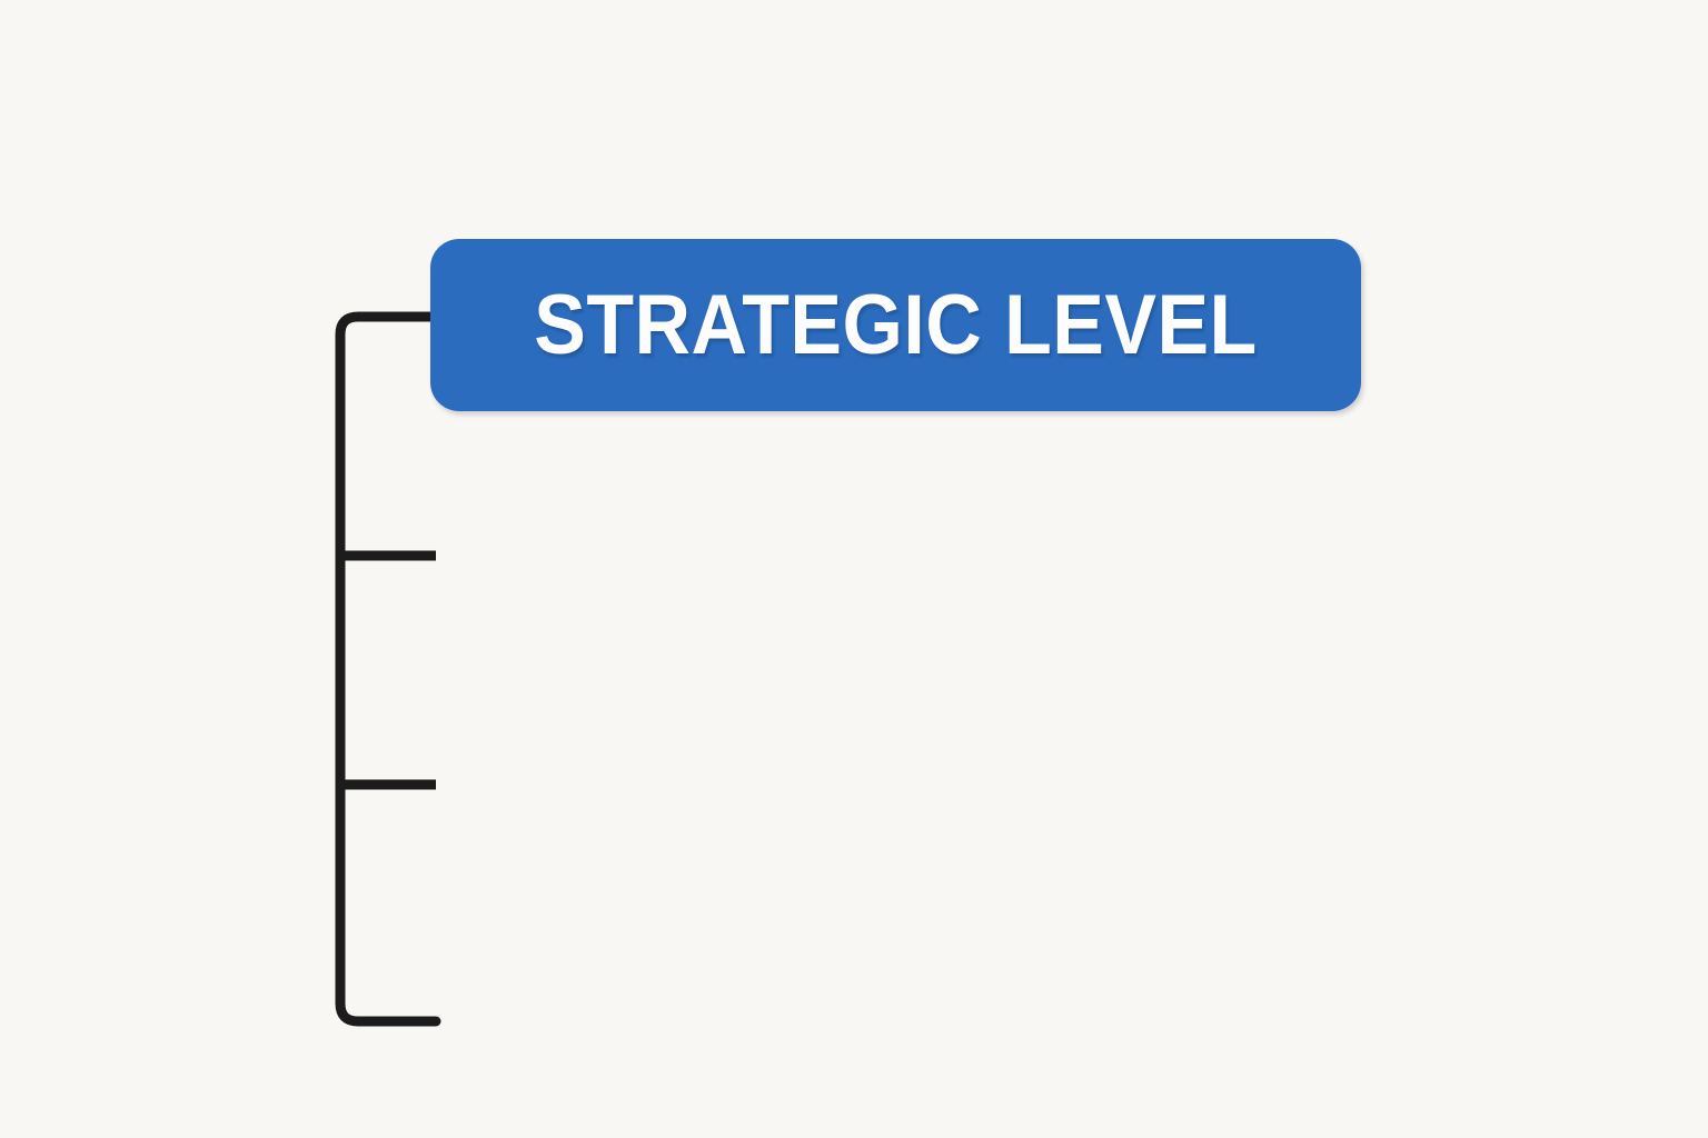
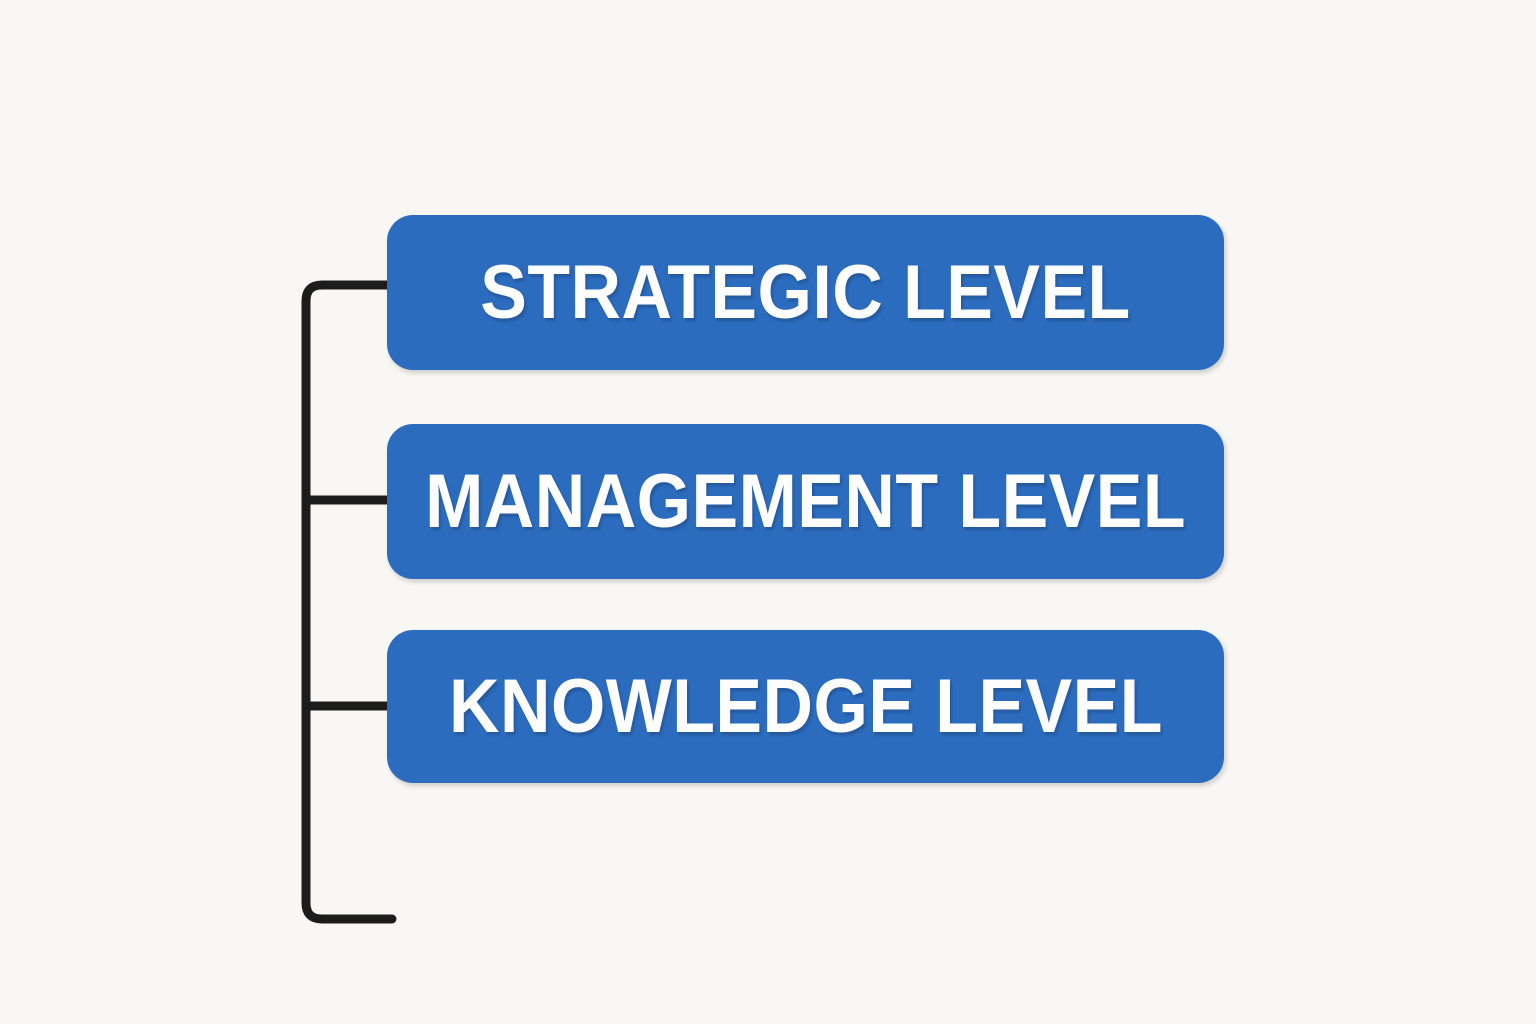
  STRATEGIC LEVEL
+ MANAGEMENT LEVEL
+ KNOWLEDGE LEVEL
